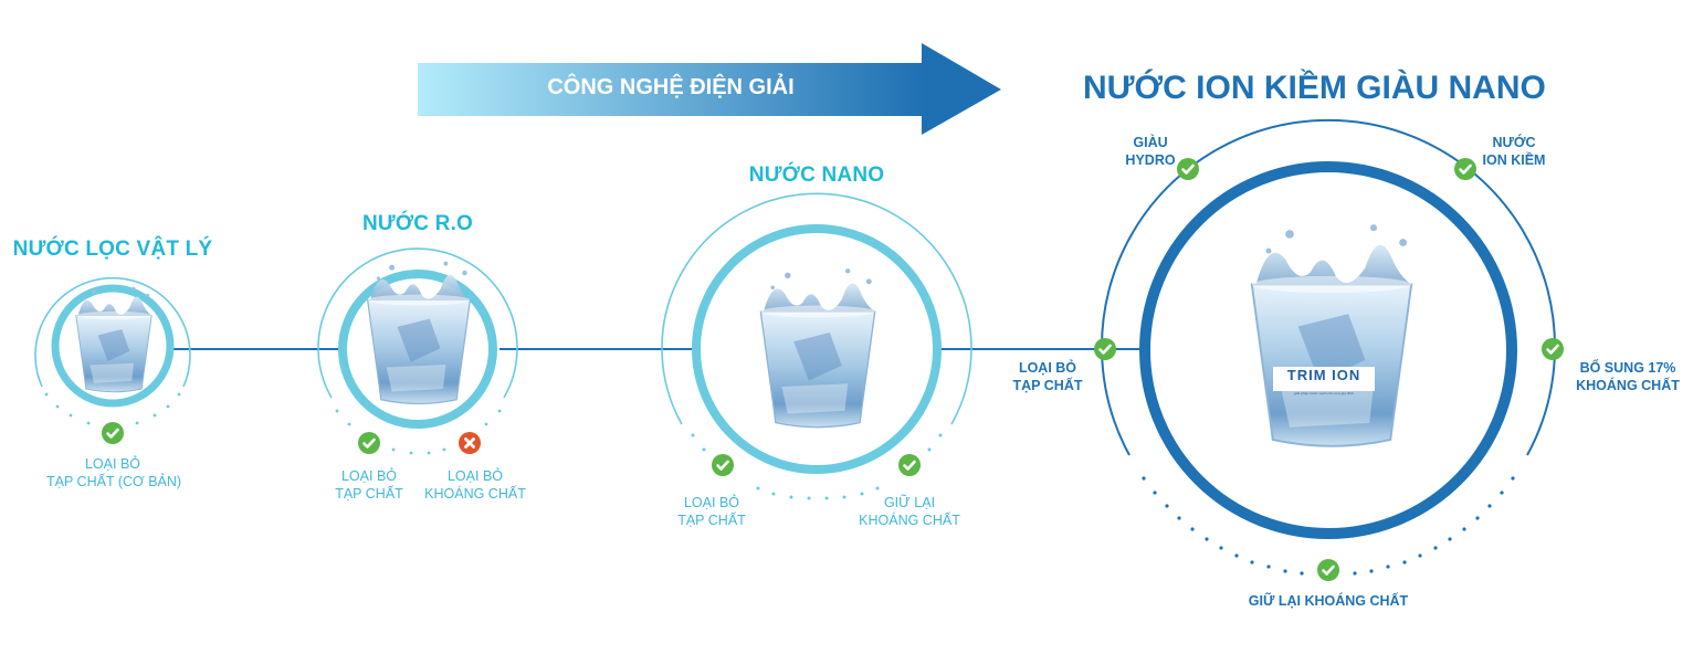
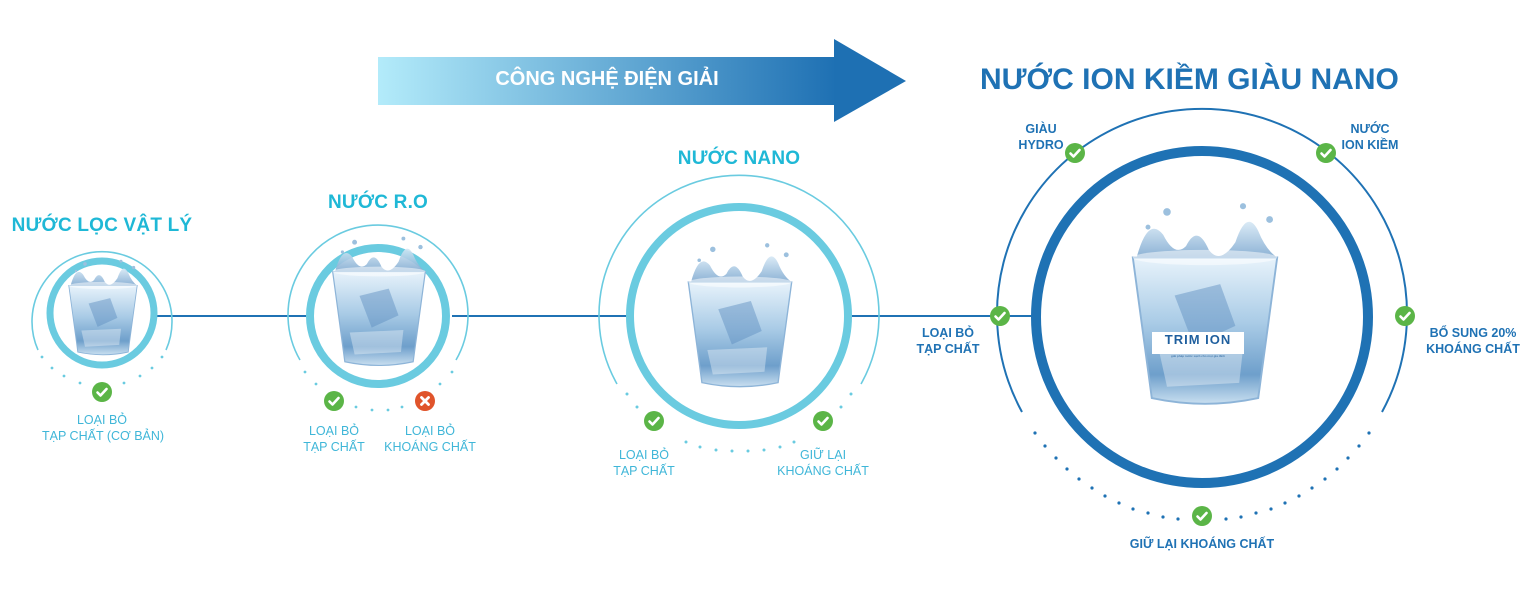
  CÔNG NGHỆ ĐIỆN GIẢI
  NƯỚC ION KIỀM GIÀU NANO
  NƯỚC LỌC VẬT LÝ
  NƯỚC R.O
  NƯỚC NANO
  TRIM ION
  LOẠI BỎ
  TẠP CHẤT (CƠ BẢN)
  LOẠI BỎ
  TẠP CHẤT
  LOẠI BỎ
  KHOÁNG CHẤT
  LOẠI BỎ
  TẠP CHẤT
  GIỮ LẠI
  KHOÁNG CHẤT
  GIÀU
  HYDRO
  NƯỚC
  ION KIỀM
  LOẠI BỎ
  TẠP CHẤT
- BỔ SUNG 17%
+ BỔ SUNG 20%
  KHOÁNG CHẤT
  GIỮ LẠI KHOÁNG CHẤT
